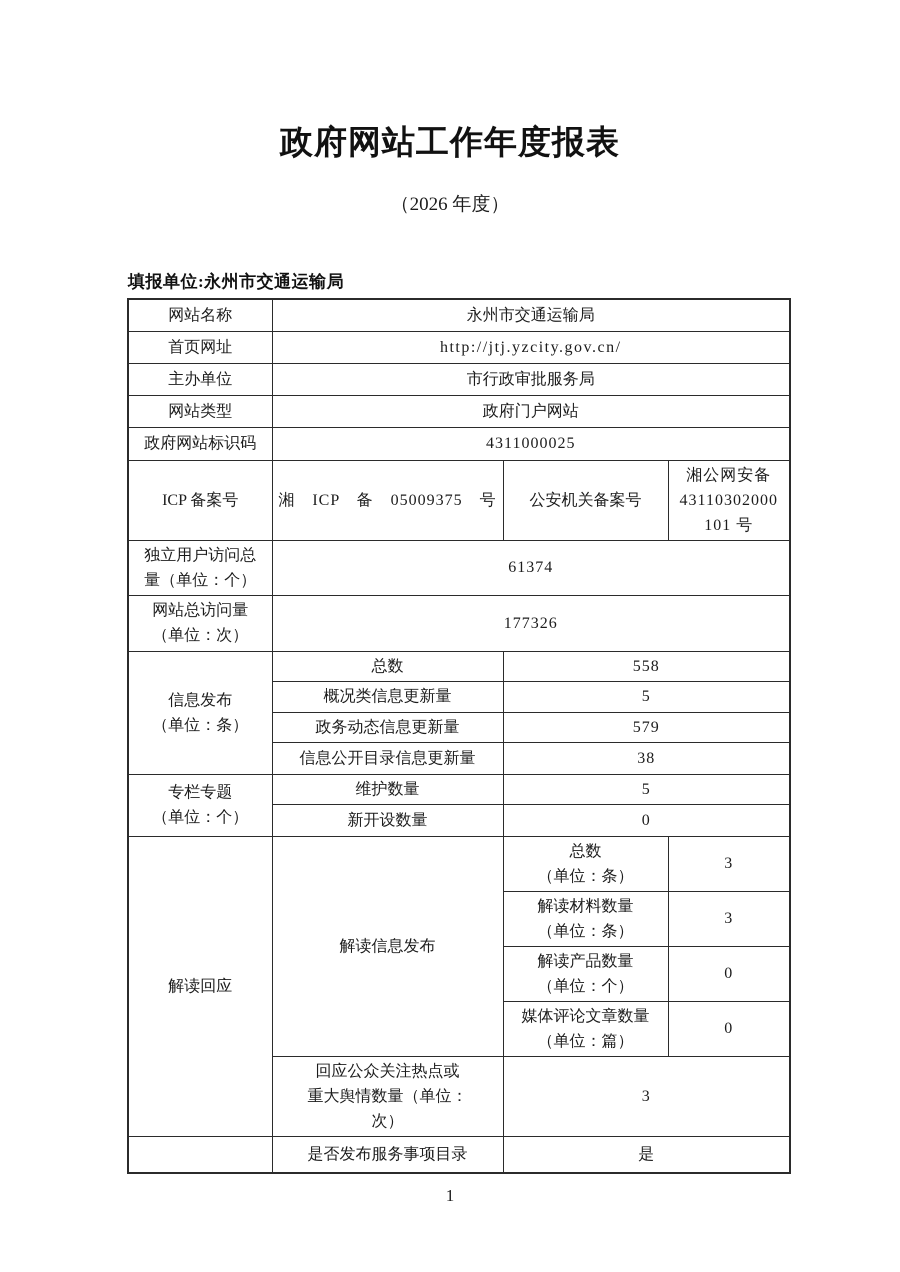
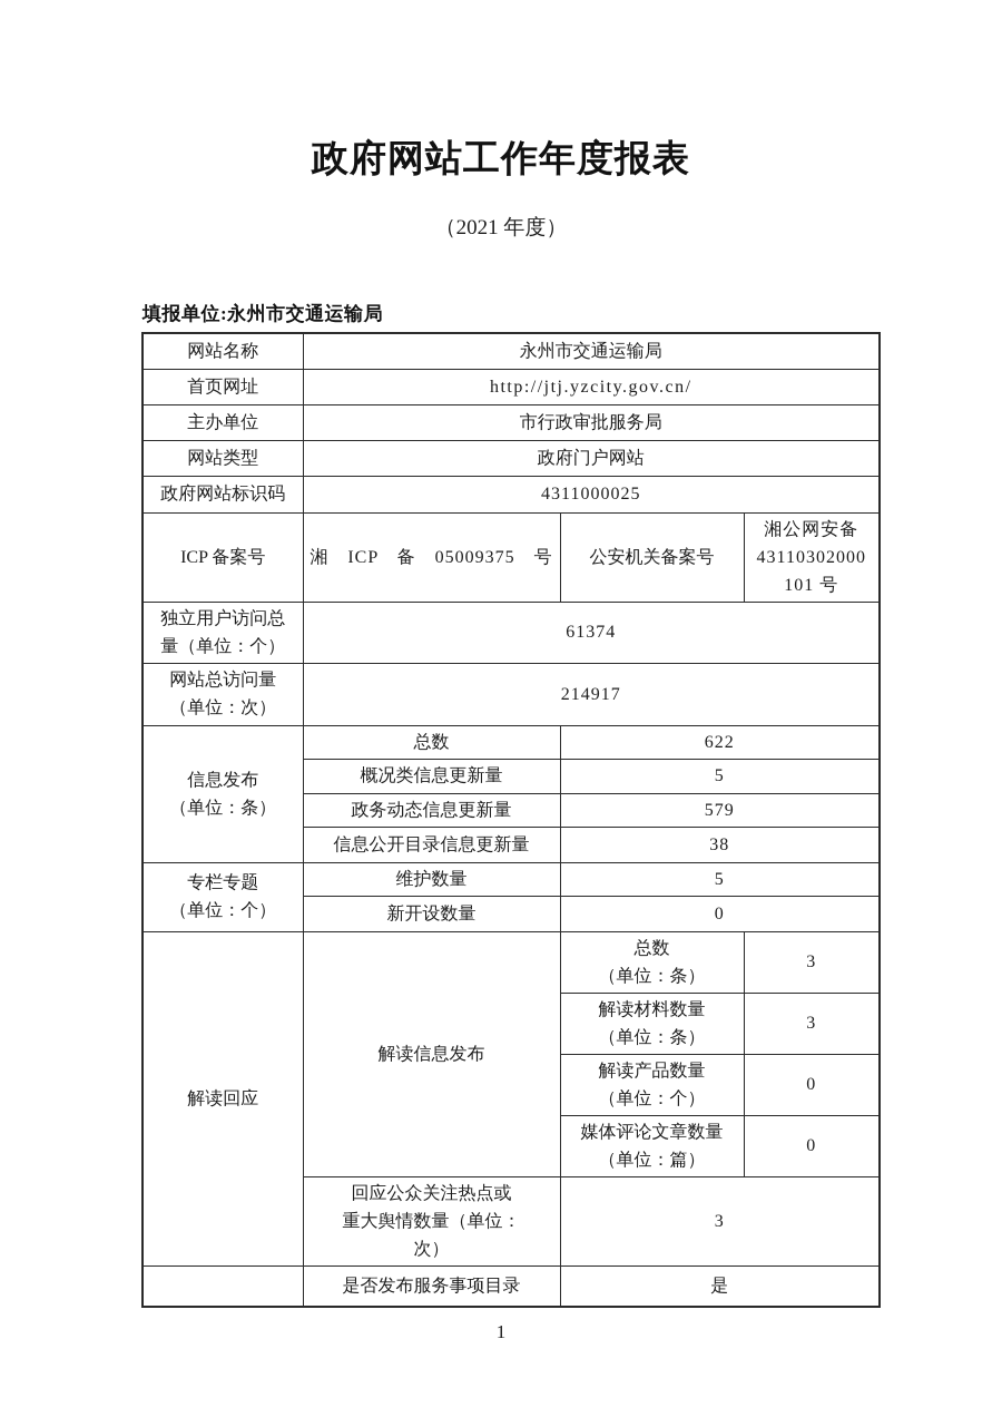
  政府网站工作年度报表
- （2026 年度）
+ （2021 年度）
  填报单位:永州市交通运输局
  网站名称	永州市交通运输局
  首页网址	http://jtj.yzcity.gov.cn/
  主办单位	市行政审批服务局
  网站类型	政府门户网站
  政府网站标识码	4311000025
  ICP 备案号	湘 ICP 备 05009375 号	公安机关备案号	湘公网安备 43110302000 101 号
  独立用户访问总 量（单位：个）	61374
- 网站总访问量 （单位：次）	177326
+ 网站总访问量 （单位：次）	214917
- 信息发布 （单位：条）	总数	558
+ 信息发布 （单位：条）	总数	622
  概况类信息更新量	5
  政务动态信息更新量	579
  信息公开目录信息更新量	38
  专栏专题 （单位：个）	维护数量	5
  新开设数量	0
  解读回应	解读信息发布	总数 （单位：条）	3
  解读材料数量 （单位：条）	3
  解读产品数量 （单位：个）	0
  媒体评论文章数量 （单位：篇）	0
  回应公众关注热点或 重大舆情数量（单位： 次）	3
  	是否发布服务事项目录	是
  1
